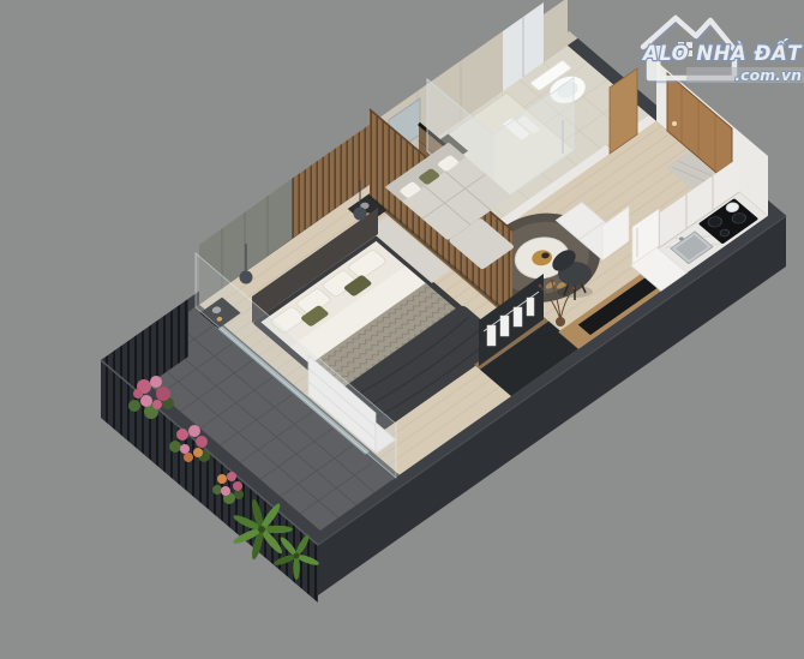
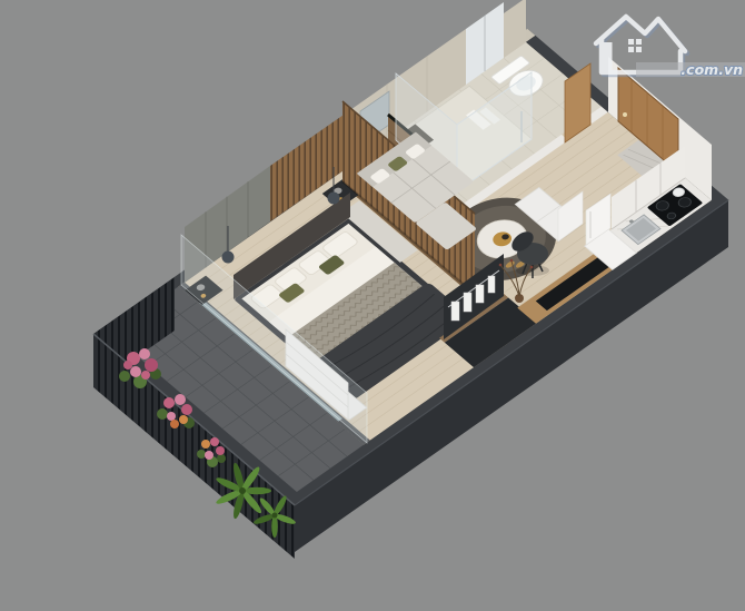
- ALO NHÀ ĐẤT
  .com.vn
